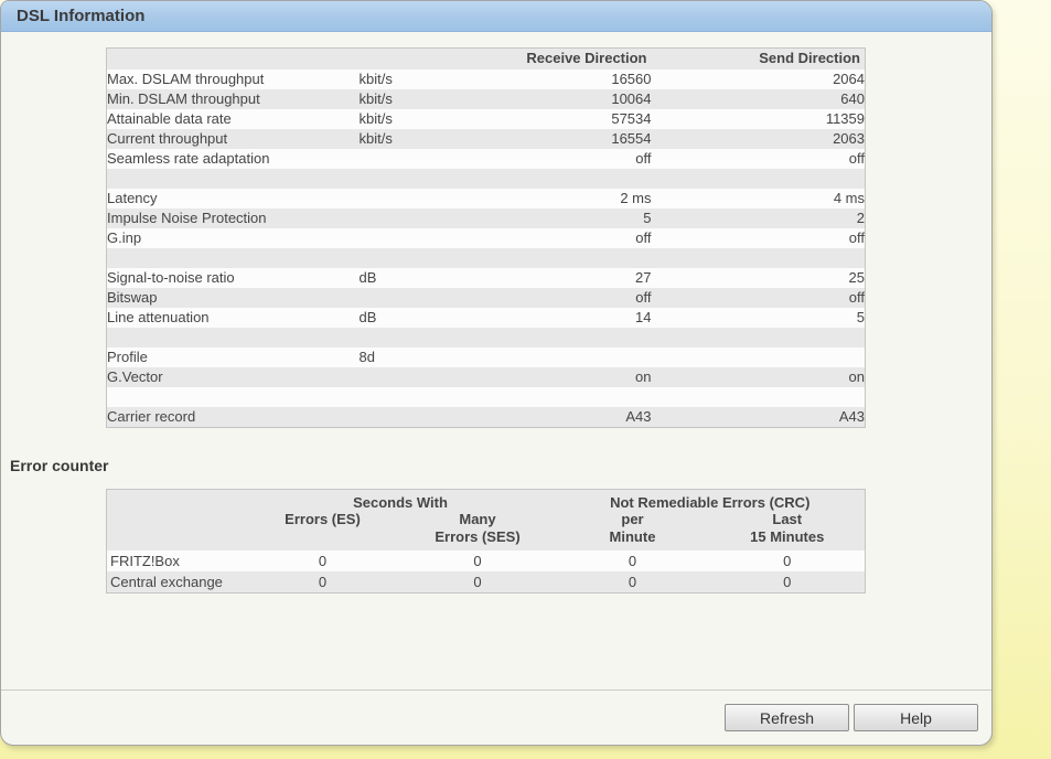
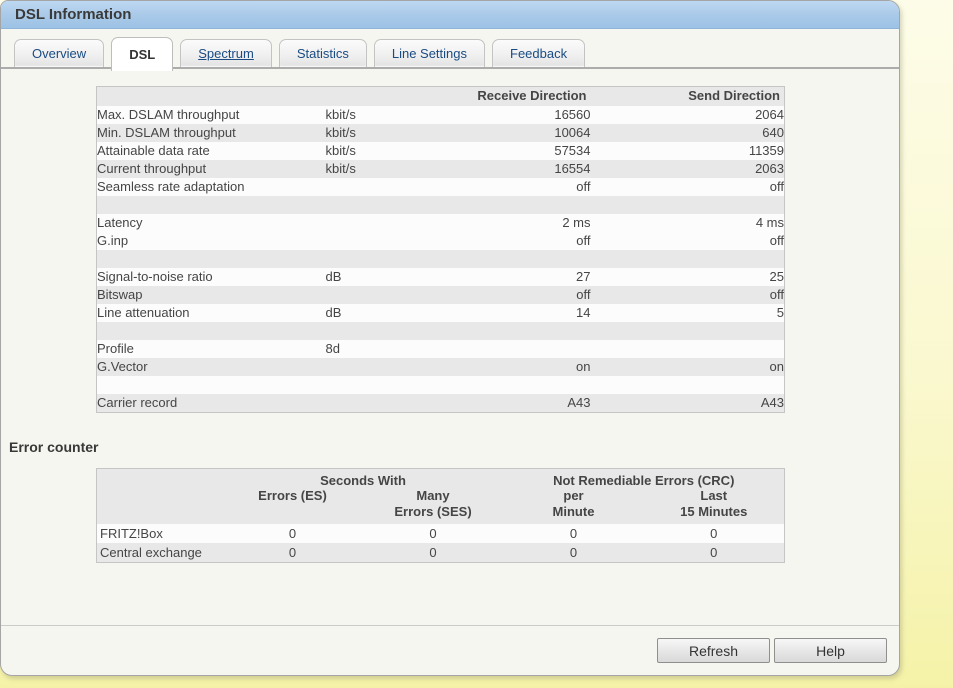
  DSL Information
+ Overview
+ DSL
+ Spectrum
+ Statistics
+ Line Settings
+ Feedback
  		Receive Direction	Send Direction
  Max. DSLAM throughput	kbit/s	16560	2064
  Min. DSLAM throughput	kbit/s	10064	640
  Attainable data rate	kbit/s	57534	11359
  Current throughput	kbit/s	16554	2063
  Seamless rate adaptation		off	off
  Latency		2 ms	4 ms
- Impulse Noise Protection		5	2
  G.inp		off	off
  Signal-to-noise ratio	dB	27	25
  Bitswap		off	off
  Line attenuation	dB	14	5
  Profile	8d
  G.Vector		on	on
  Carrier record		A43	A43
  Error counter
  	Seconds With	Not Remediable Errors (CRC)
  	Errors (ES)	ManyErrors (SES)	perMinute	Last15 Minutes
  FRITZ!Box	0	0	0	0
  Central exchange	0	0	0	0
  Refresh
  Help
